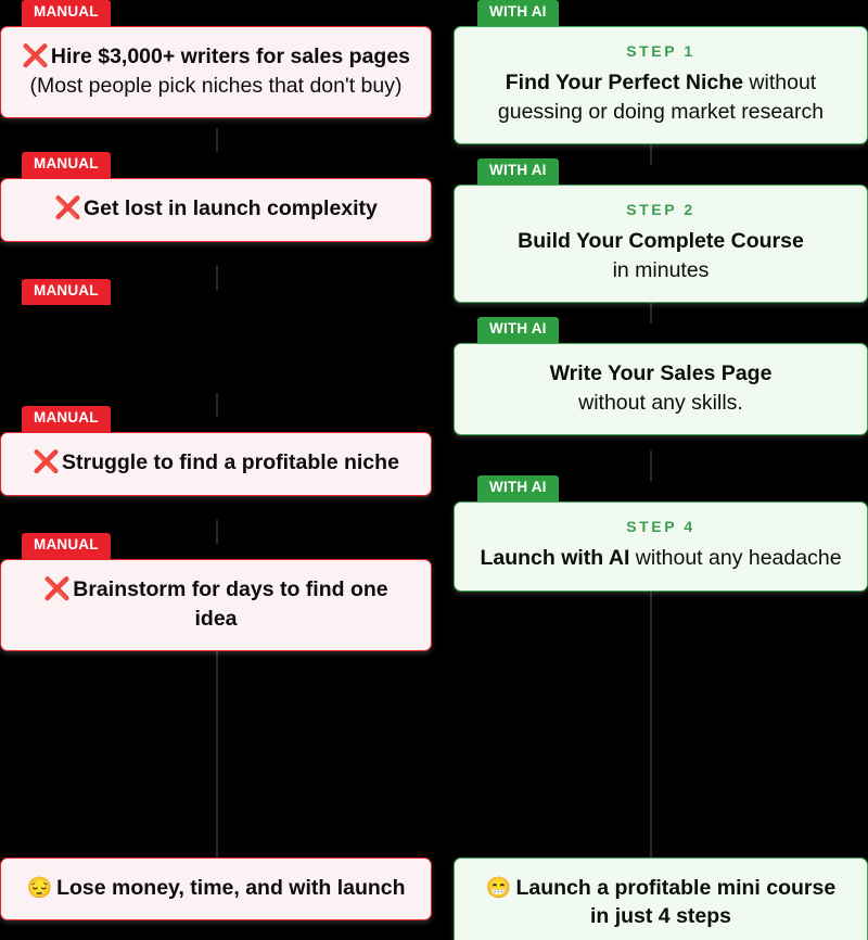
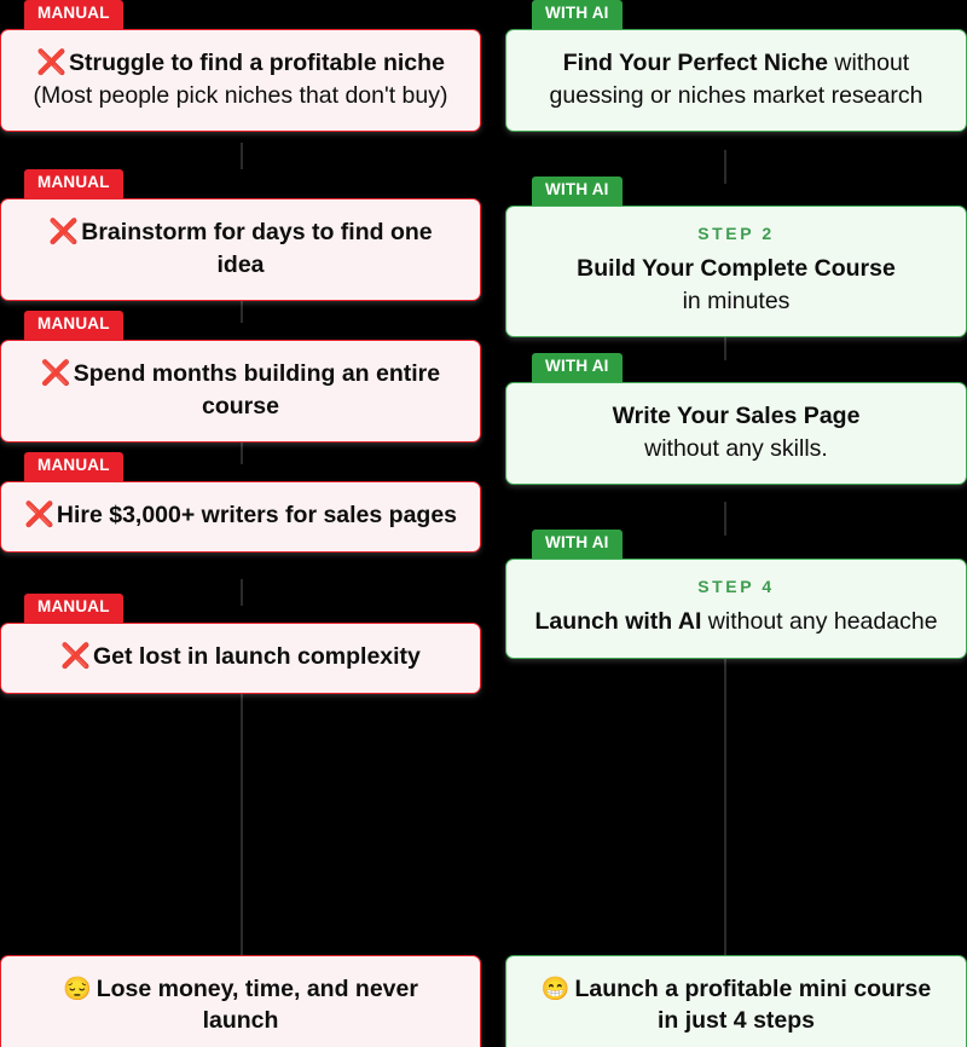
  MANUAL
- ❌Hire $3,000+ writers for sales pages
+ ❌Struggle to find a profitable niche
  (Most people pick niches that don't buy)
  MANUAL
- ❌Get lost in launch complexity
+ ❌Brainstorm for days to find one idea
  MANUAL
+ ❌Spend months building an entire course
  MANUAL
- ❌Struggle to find a profitable niche
+ ❌Hire $3,000+ writers for sales pages
  MANUAL
- ❌Brainstorm for days to find one idea
+ ❌Get lost in launch complexity
- 😔 Lose money, time, and with launch
+ 😔 Lose money, time, and never launch
  WITH AI
- STEP 1
  Find Your Perfect Niche without
- guessing or doing market research
+ guessing or niches market research
  WITH AI
  STEP 2
  Build Your Complete Course
  in minutes
  WITH AI
  Write Your Sales Page
  without any skills.
  WITH AI
  STEP 4
  Launch with AI without any headache
  😁 Launch a profitable mini course in just 4 steps
